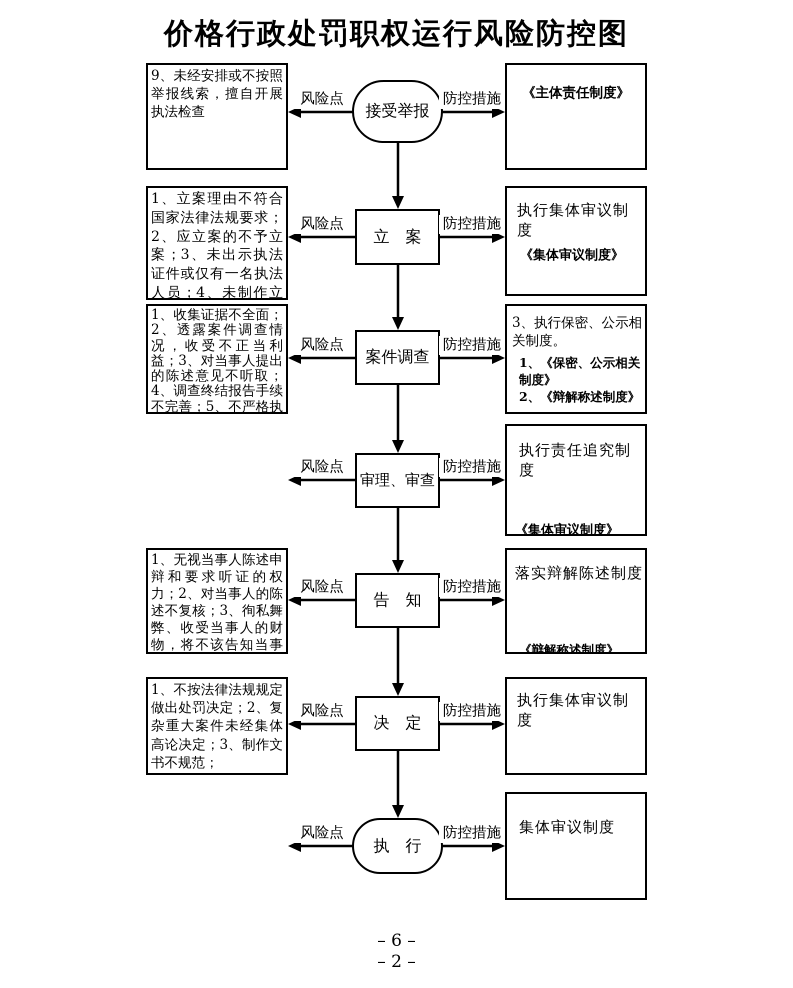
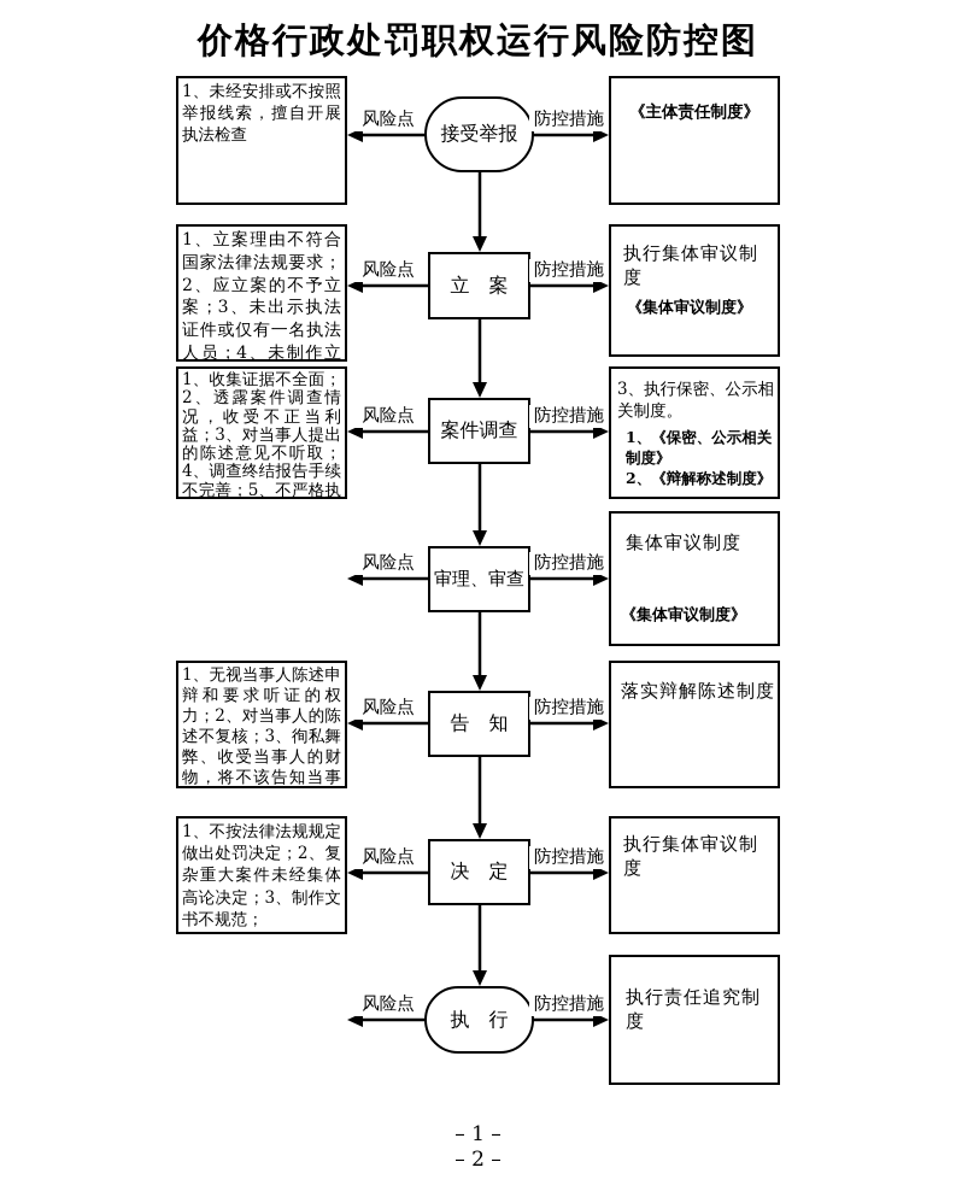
  价格行政处罚职权运行风险防控图
- 9、未经安排或不按照举报线索，擅自开展执法检查
+ 1、未经安排或不按照举报线索，擅自开展执法检查
  风险点
  接受举报
  防控措施
  《主体责任制度》
  1、立案理由不符合国家法律法规要求；2、应立案的不予立案；3、未出示执法证件或仅有一名执法人员；4、未制作立
  风险点
  立 案
  防控措施
  执行集体审议制度
  《集体审议制度》
  1、收集证据不全面；2、透露案件调查情况，收受不正当利益；3、对当事人提出的陈述意见不听取；4、调查终结报告手续不完善；5、不严格执
  风险点
  案件调查
  防控措施
  3、执行保密、公示相关制度。
  1、《保密、公示相关制度》
  2、《辩解称述制度》
  风险点
  审理、审查
  防控措施
- 执行责任追究制度
+ 集体审议制度
  《集体审议制度》
  1、无视当事人陈述申辩和要求听证的权力；2、对当事人的陈述不复核；3、徇私舞弊、收受当事人的财物，将不该告知当事
  风险点
  告 知
  防控措施
  落实辩解陈述制度
- 《辩解称述制度》
  1、不按法律法规规定做出处罚决定；2、复杂重大案件未经集体高论决定；3、制作文书不规范；
  风险点
  决 定
  防控措施
  执行集体审议制度
  风险点
  执 行
  防控措施
- 集体审议制度
+ 执行责任追究制度
- – 6 –
+ – 1 –
  – 2 –
